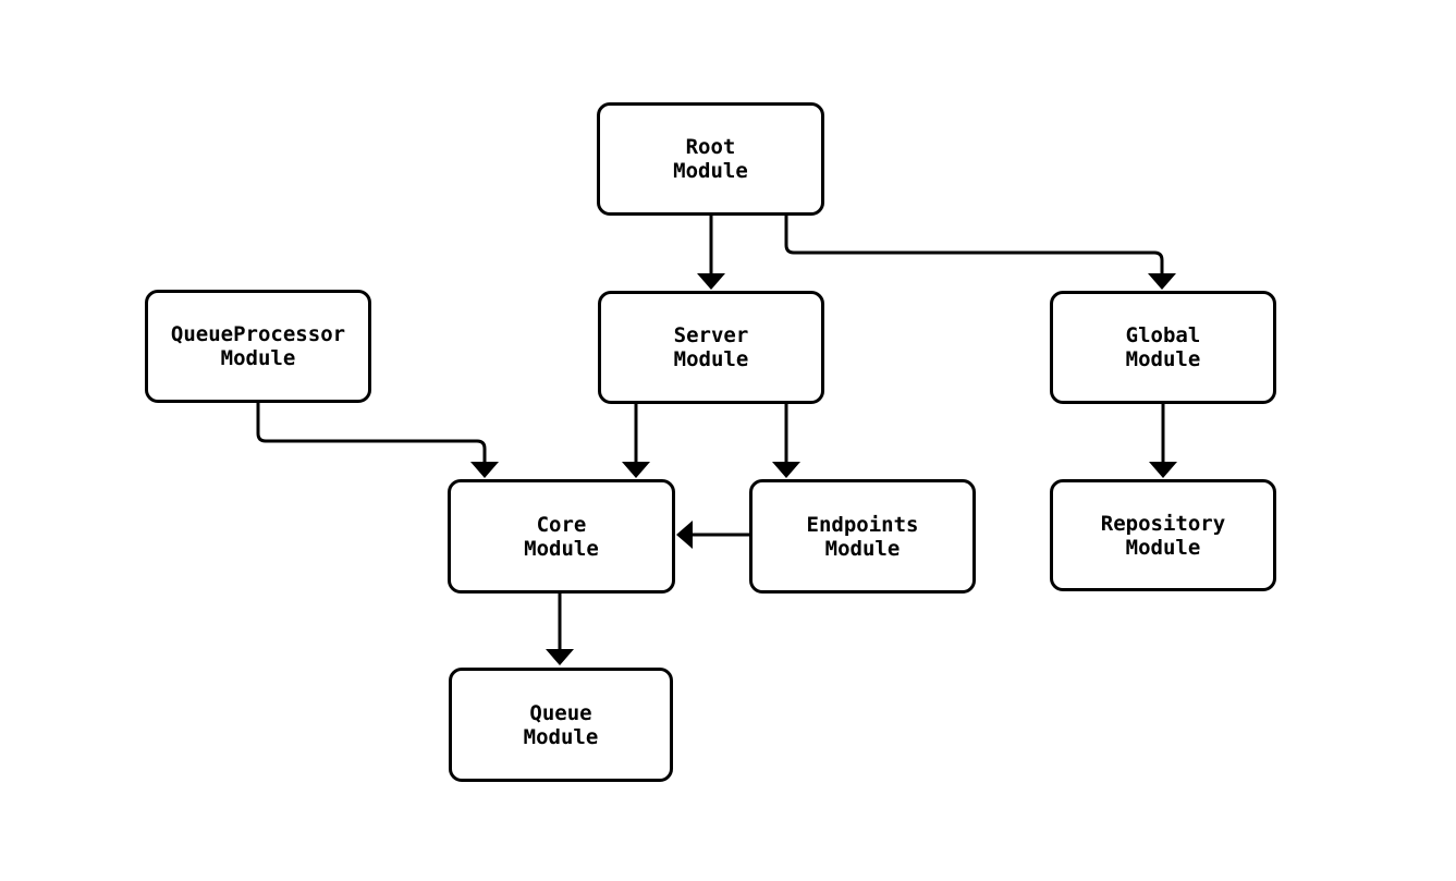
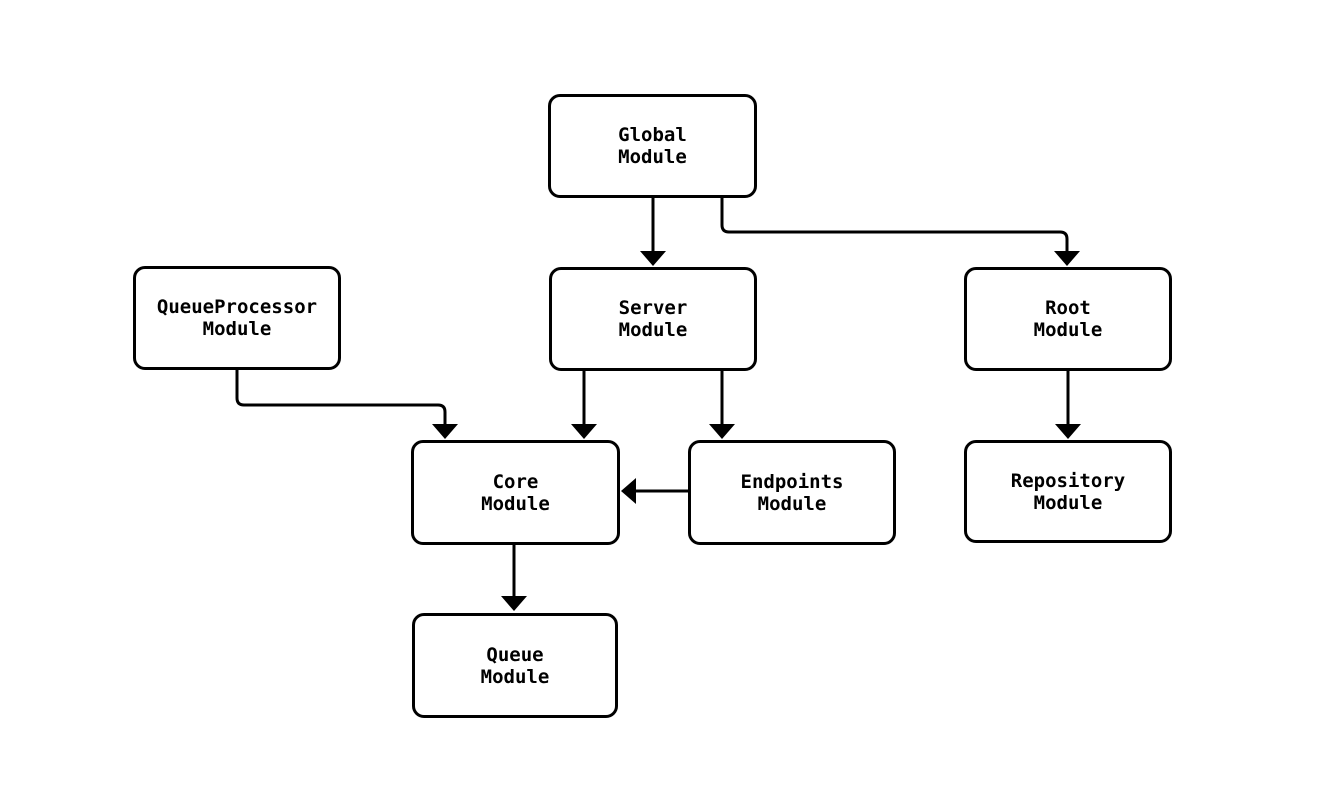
- Root
+ Global
  Module
  Server
  Module
  QueueProcessor
  Module
- Global
+ Root
  Module
  Core
  Module
  Endpoints
  Module
  Repository
  Module
  Queue
  Module
